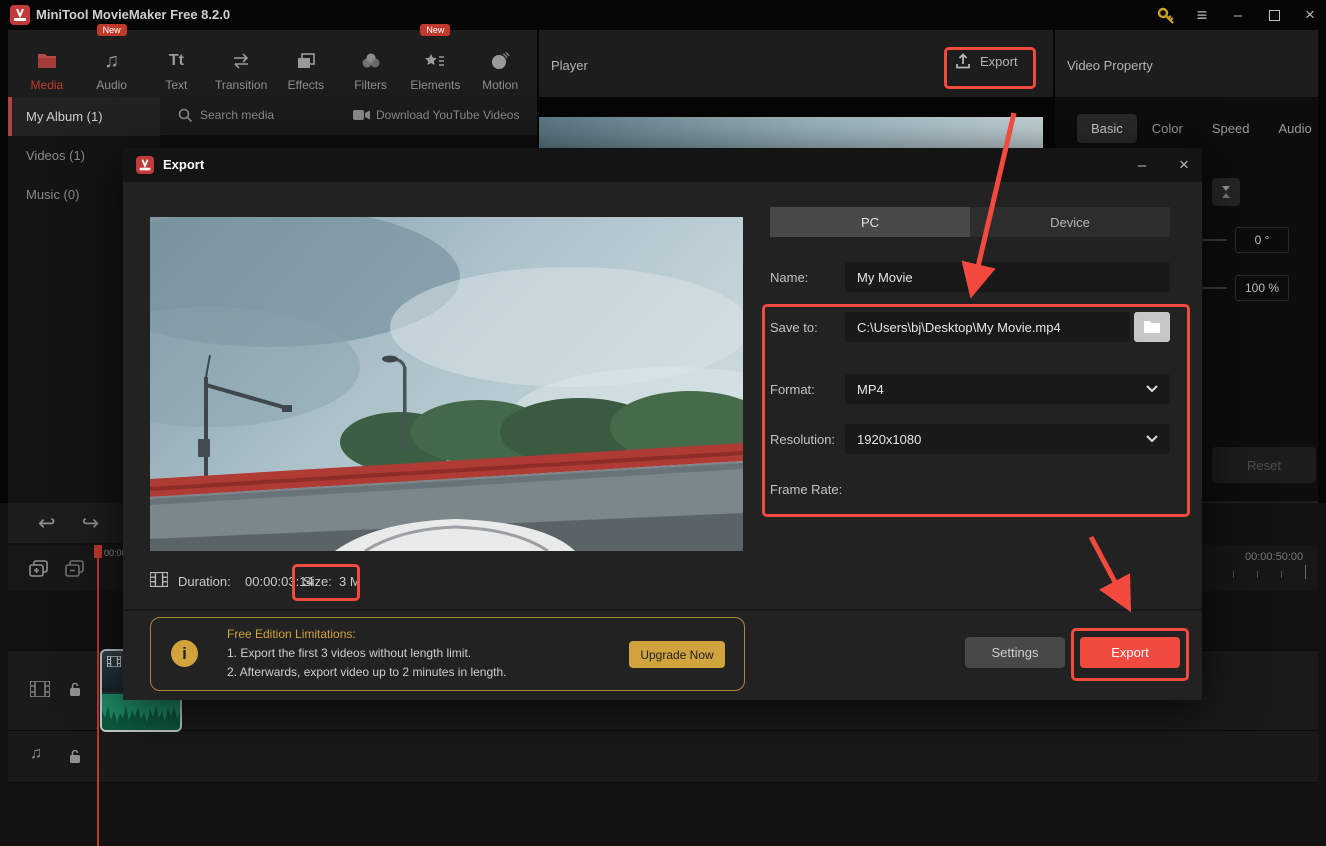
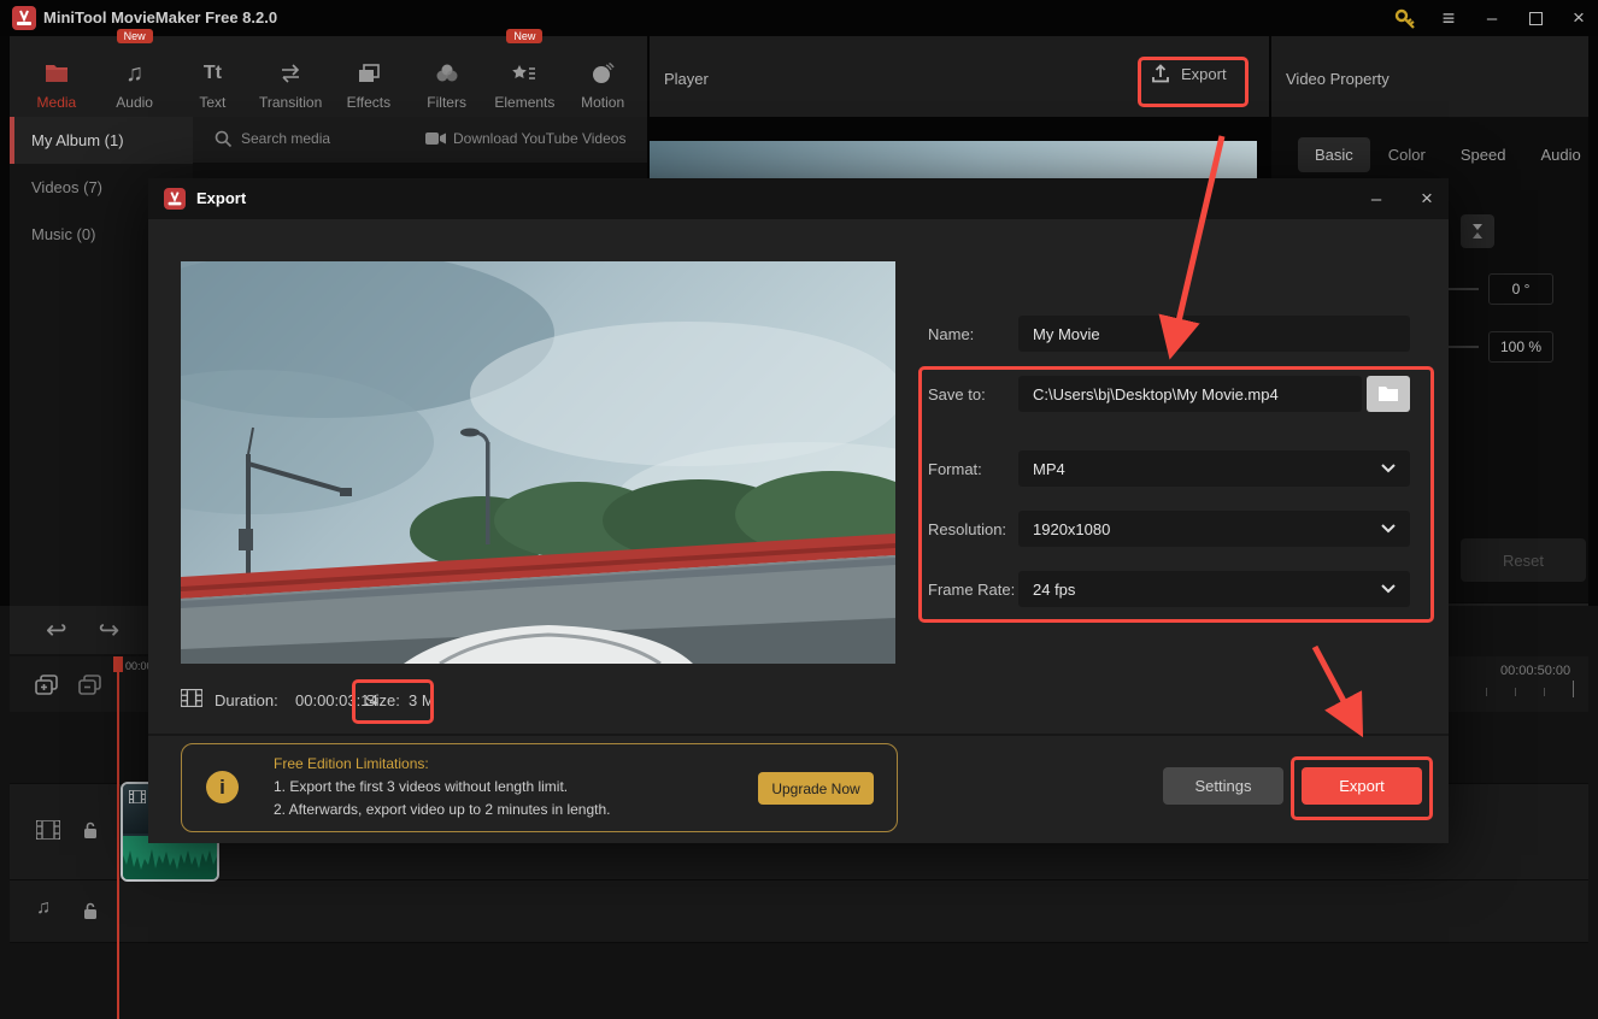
  MiniTool MovieMaker Free 8.2.0
  ≡
  –
  ×
  Media
  New
  ♫
  Audio
  Tt
  Text
  Transition
  Effects
  Filters
  New
  Elements
  Motion
  Player
  Export
  Video Property
  Basic
  Color
  Speed
  Audio
  0 °
  100 %
  Reset
  My Album (1)
- Videos (1)
+ Videos (7)
  Music (0)
  Search media
  Download YouTube Videos
  ↩
  ↪
  00:00:50:00
  ♫
  00:0
  Export
  –
  ×
- PC
- Device
  Name:
  My Movie
  Save to:
  C:\Users\bj\Desktop\My Movie.mp4
  Format:
  MP4
  Resolution:
  1920x1080
  Frame Rate:
+ 24 fps
  Duration:
  00:00:03:14
  Size:
  3 M
  i
  Free Edition Limitations:
  1. Export the first 3 videos without length limit.
  2. Afterwards, export video up to 2 minutes in length.
  Upgrade Now
  Settings
  Export
